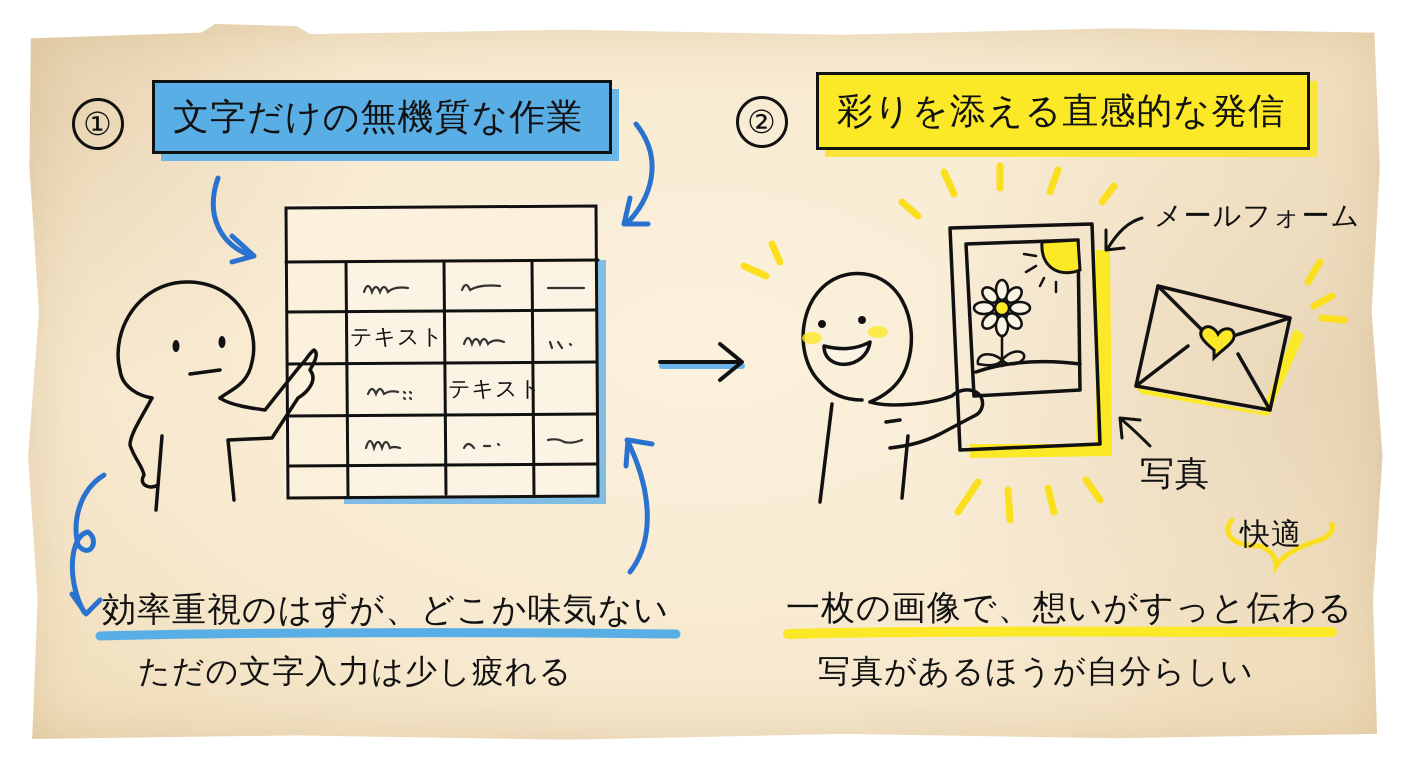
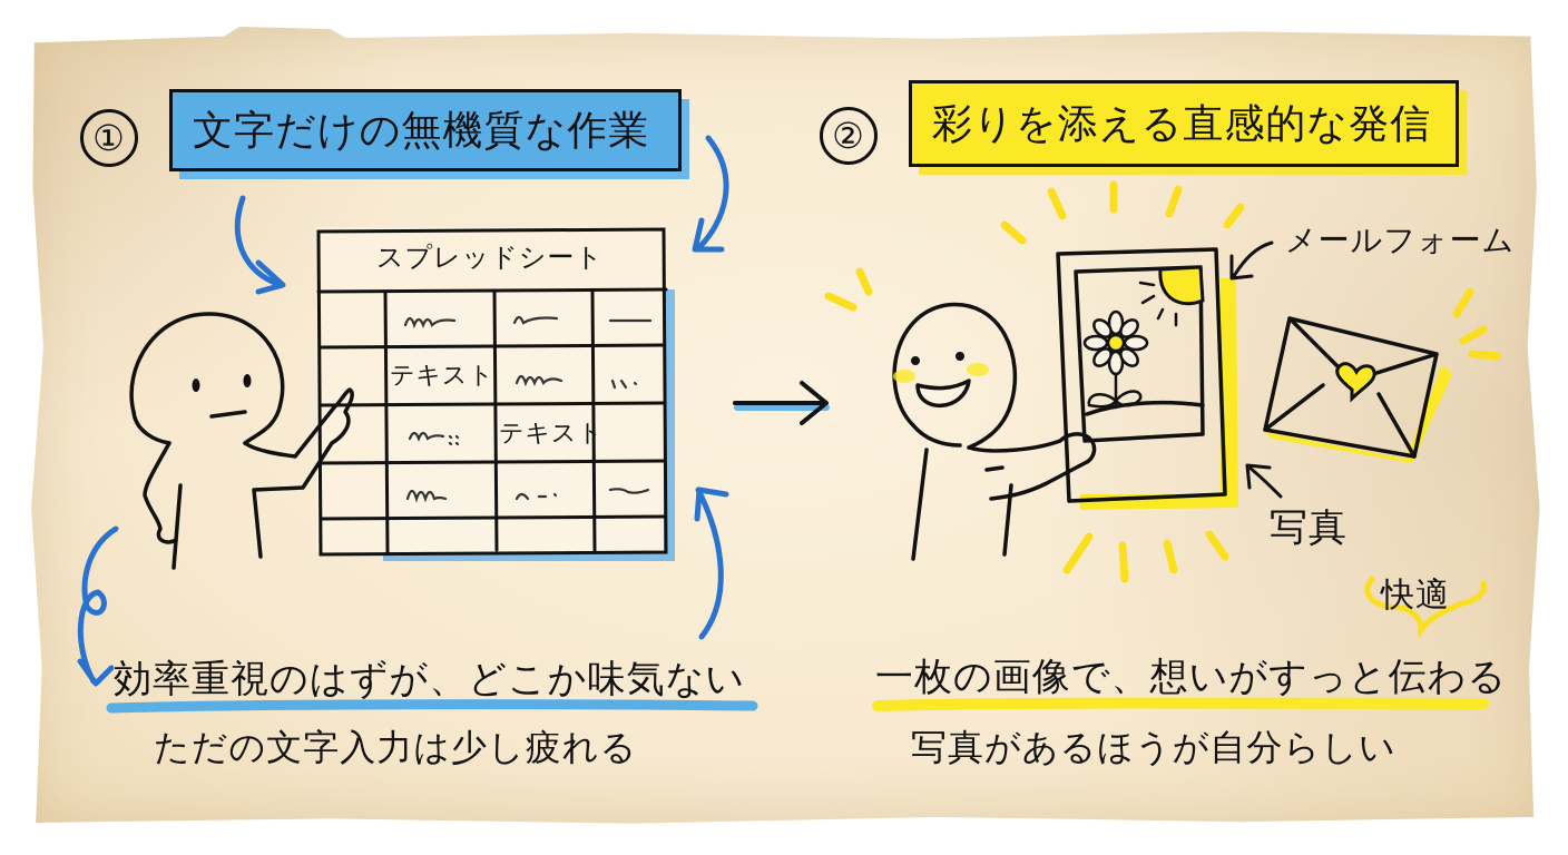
  ①
  文字だけの無機質な作業
+ スプレッドシート
  テキスト
  テキスト
  効率重視のはずが、どこか味気ない
  ただの文字入力は少し疲れる
  ②
  彩りを添える直感的な発信
  メールフォーム
  写真
  快適
  一枚の画像で、想いがすっと伝わる
  写真があるほうが自分らしい
